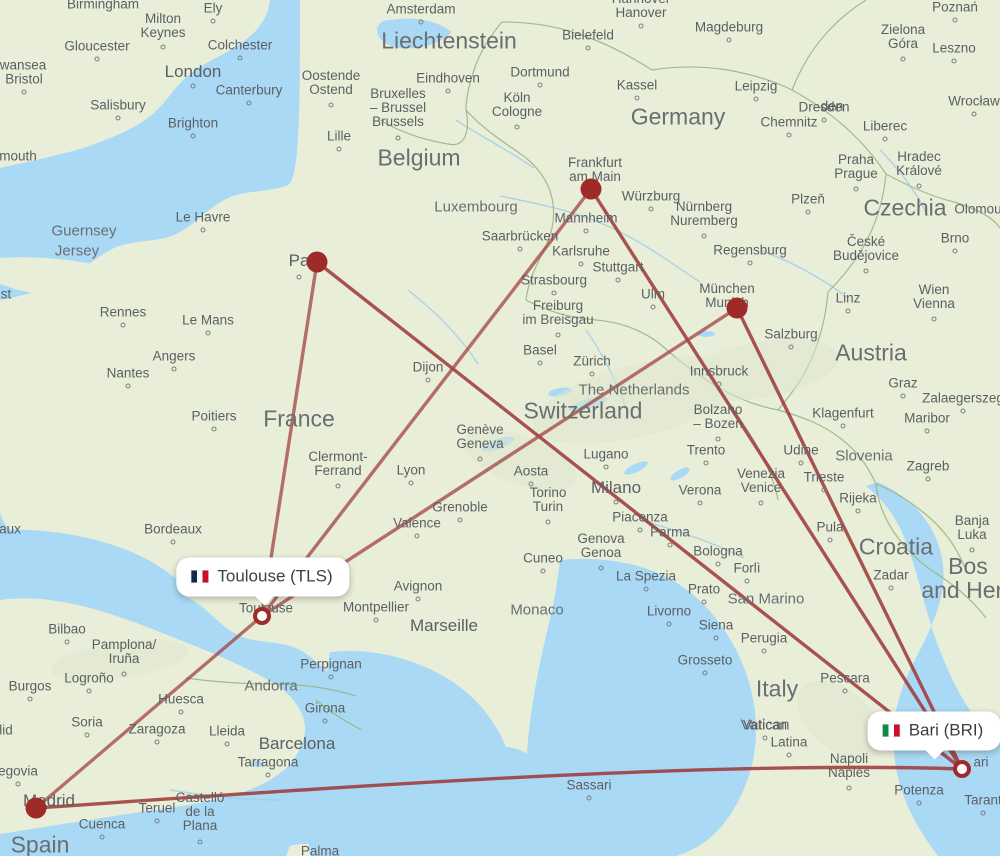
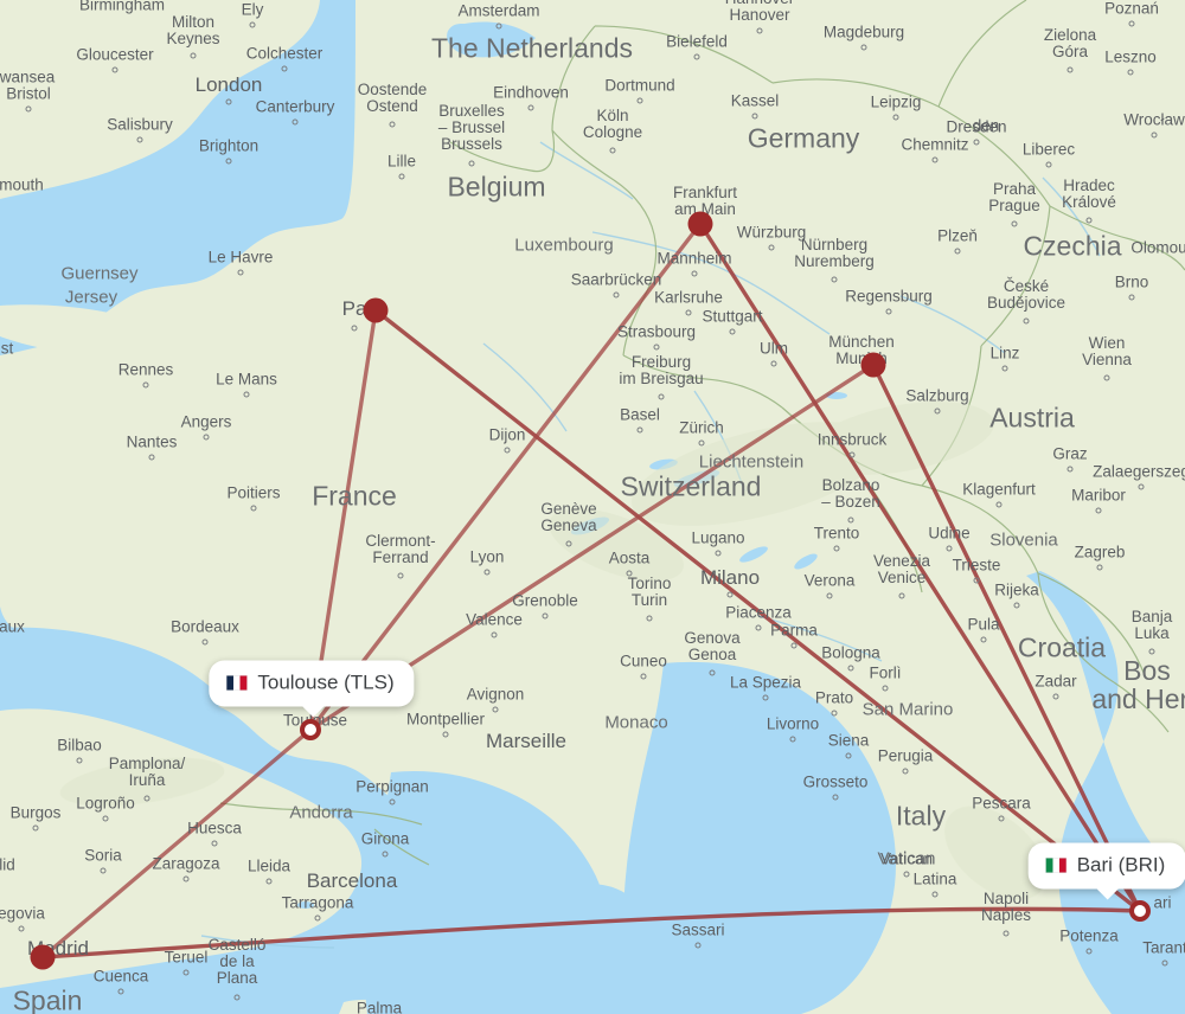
  Germany
  Belgium
  France
  Switzerland
  Austria
  Italy
  Spain
  Czechia
  Croatia
  Slovenia
- Liechtenstein
+ The Netherlands
  Andorra
  Monaco
- The Netherlands
+ Liechtenstein
  Luxembourg
  Guernsey
  Jersey
  San Marino
  Vatican
  Bos
  and Her
  Birmingham
  Ely
  Amsterdam
  Poznań
  Milton
  Keynes
  Colchester
  Bielefeld
  Magdeburg
  Zielona
  Góra
  Gloucester
  Leszno
  London
  Oostende
  Ostend
  Eindhoven
  Dortmund
  Kassel
  Leipzig
  Bristol
  Canterbury
  Salisbury
  Köln
  Cologne
  Dresden
  Wrocław
  Brighton
  Chemnitz
  Liberec
  Bruxelles
  – Brussel
  Brussels
  Lille
  Frankfurt
  am Main
  Praha
  Prague
  Hradec
  Králové
  Würzburg
  Nürnberg
  Nuremberg
  Plzeň
  Olomou
  Mannheim
  Le Havre
  Saarbrücken
  Regensburg
  Brno
  Karlsruhe
  České
  Budějovice
  Stuttgart
  Strasbourg
  Rennes
  Ulm
  Linz
  Wien
  Vienna
  München
  Le Mans
  Freiburg
  im Breisgau
  Salzburg
  Angers
  Dijon
  Basel
  Innsbruck
  Nantes
  Zürich
  Graz
  Zalaegersze
  Poitiers
  Bolzano
  – Bozen
  Klagenfurt
  Maribor
  Genève
  Geneva
  Trento
  Clermont-
  Ferrand
  Lugano
  Udine
  Zagreb
  Lyon
  Aosta
  Milano
  Verona
  Venezia
  Venice
  Trieste
  Rijeka
  Torino
  Turin
  Grenoble
  Piacenza
  Valence
  Parma
  Pula
  Banja
  Luka
  Bordeaux
  Genova
  Genoa
  Bologna
  Cuneo
  Zadar
  Forlì
  La Spezia
  Avignon
  Prato
  Montpellier
  Livorno
  Bilbao
  Marseille
  Siena
  Perugia
  Pamplona/
  Iruña
  Perpignan
  Grosseto
  Logroño
  Burgos
  Huesca
  Girona
  Soria
  Zaragoza
  Lleida
  Pescara
  Barcelona
  Latina
  Tarragona
  egovia
  Napoli
  Naples
  Teruel
  Castelló
  de la
  Plana
  Sassari
  Potenza
  Taran
  Cuenca
  Palma
  lid
  mouth
  wansea
  Hanover
  Pa
  st
  aux
  ari
  den
  Toulouse (TLS)
  Bari (BRI)
